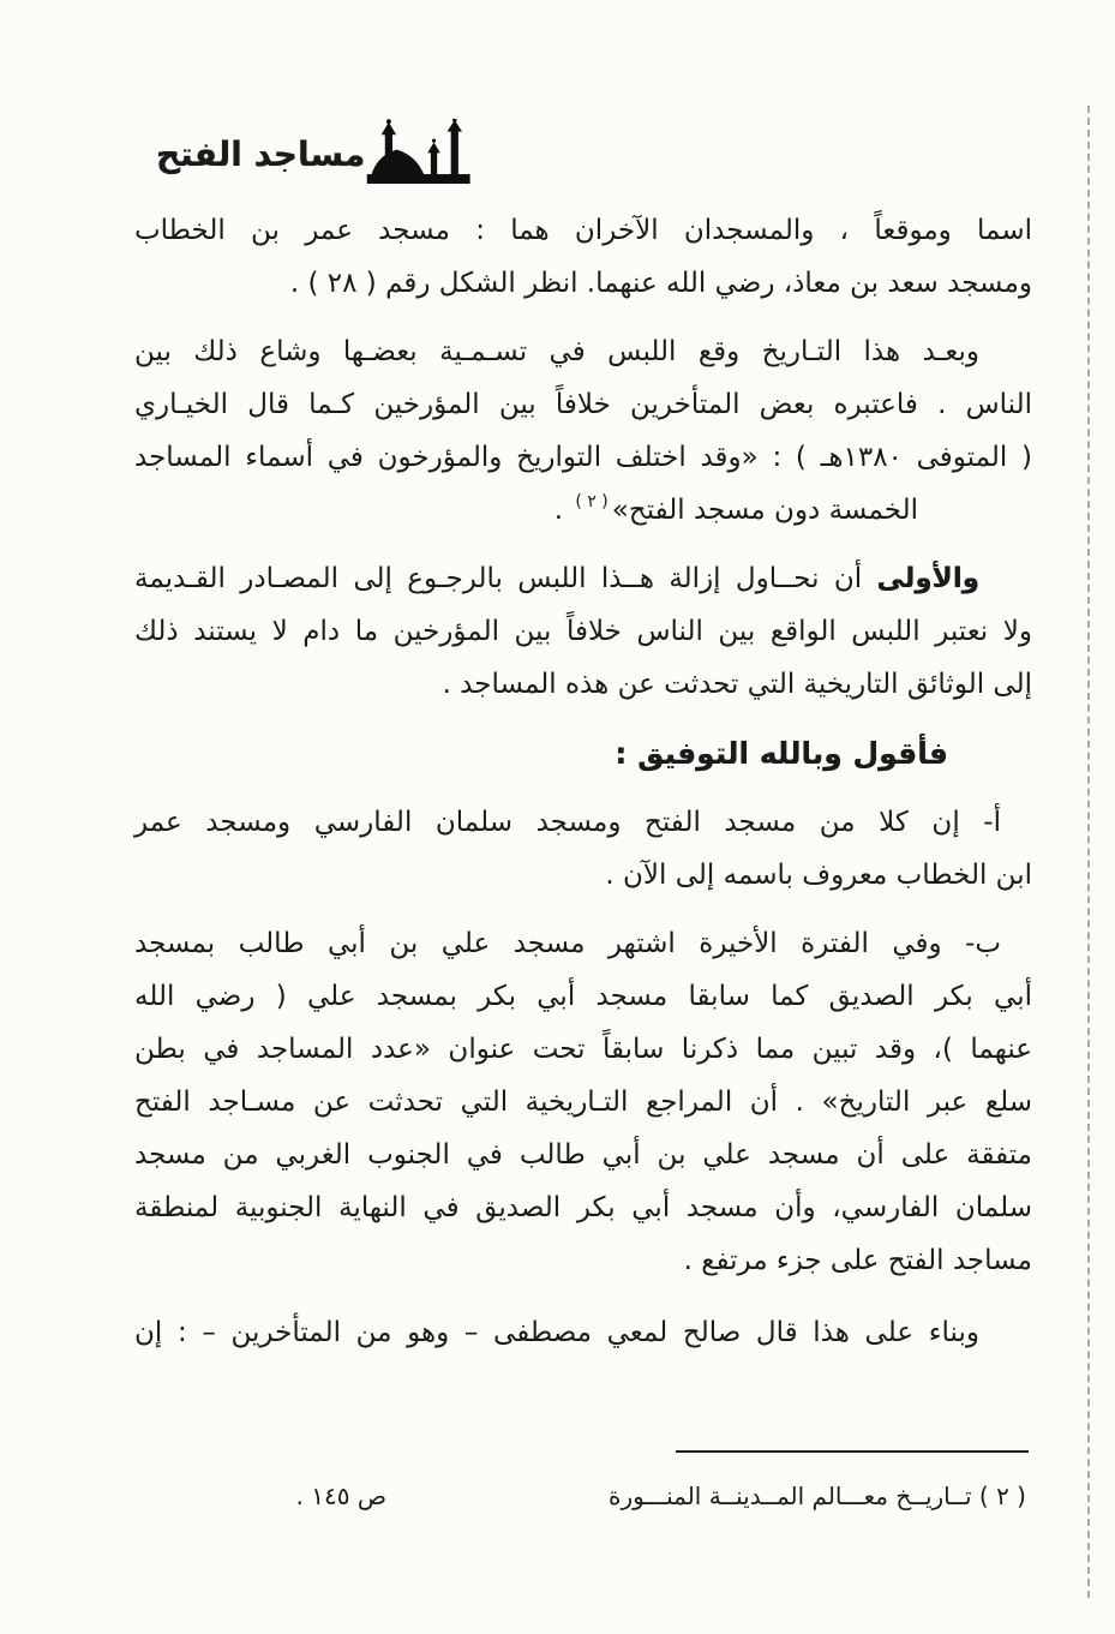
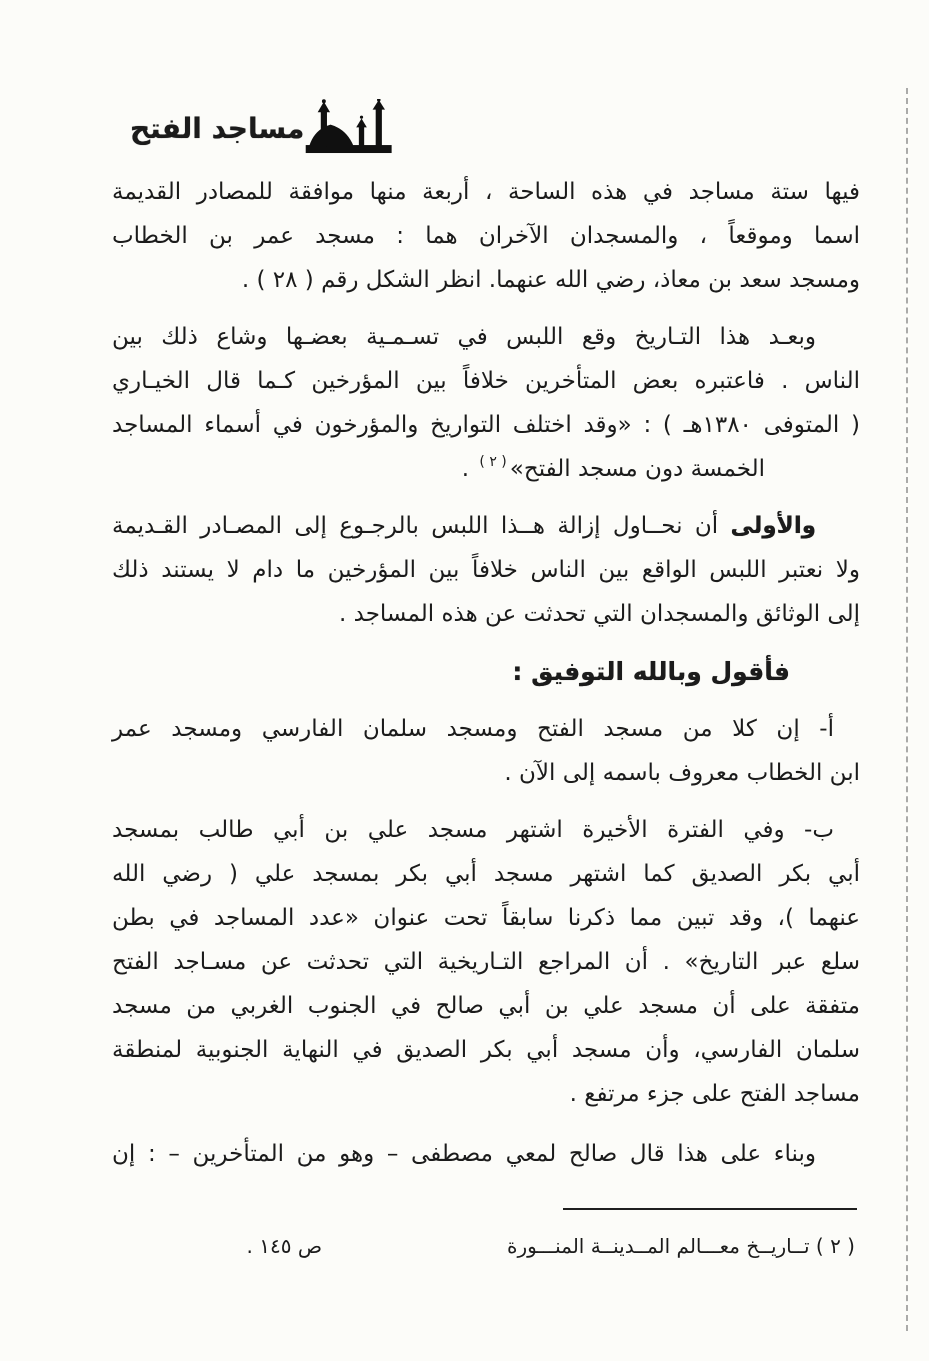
  مساجد الفتح
+ فيها ستة مساجد في هذه الساحة ، أربعة منها موافقة للمصادر القديمة
  اسما وموقعاً ، والمسجدان الآخران هما : مسجد عمر بن الخطاب
  ومسجد سعد بن معاذ، رضي الله عنهما. انظر الشكل رقم ( ٢٨ ) .
  وبعـد هذا التـاريخ وقع اللبس في تسـمـية بعضـها وشاع ذلك بين
  الناس . فاعتبره بعض المتأخرين خلافاً بين المؤرخين كـما قال الخيـاري
  ( المتوفى ١٣٨٠هـ ) : «وقد اختلف التواريخ والمؤرخون في أسماء المساجد
  الخمسة دون مسجد الفتح»( ٢ ) .
  والأولى أن نحــاول إزالة هــذا اللبس بالرجـوع إلى المصـادر القـديمة
  ولا نعتبر اللبس الواقع بين الناس خلافاً بين المؤرخين ما دام لا يستند ذلك
- إلى الوثائق التاريخية التي تحدثت عن هذه المساجد .
+ إلى الوثائق والمسجدان التي تحدثت عن هذه المساجد .
  فأقول وبالله التوفيق :
  أ- إن كلا من مسجد الفتح ومسجد سلمان الفارسي ومسجد عمر
  ابن الخطاب معروف باسمه إلى الآن .
  ب- وفي الفترة الأخيرة اشتهر مسجد علي بن أبي طالب بمسجد
- أبي بكر الصديق كما سابقا مسجد أبي بكر بمسجد علي ( رضي الله
+ أبي بكر الصديق كما اشتهر مسجد أبي بكر بمسجد علي ( رضي الله
  عنهما )، وقد تبين مما ذكرنا سابقاً تحت عنوان «عدد المساجد في بطن
  سلع عبر التاريخ» . أن المراجع التـاريخية التي تحدثت عن مسـاجد الفتح
- متفقة على أن مسجد علي بن أبي طالب في الجنوب الغربي من مسجد
+ متفقة على أن مسجد علي بن أبي صالح في الجنوب الغربي من مسجد
  سلمان الفارسي، وأن مسجد أبي بكر الصديق في النهاية الجنوبية لمنطقة
  مساجد الفتح على جزء مرتفع .
  وبناء على هذا قال صالح لمعي مصطفى – وهو من المتأخرين – : إن
  ( ٢ ) تــاريــخ معـــالم المــدينــة المنـــورة
  ص ١٤٥ .
